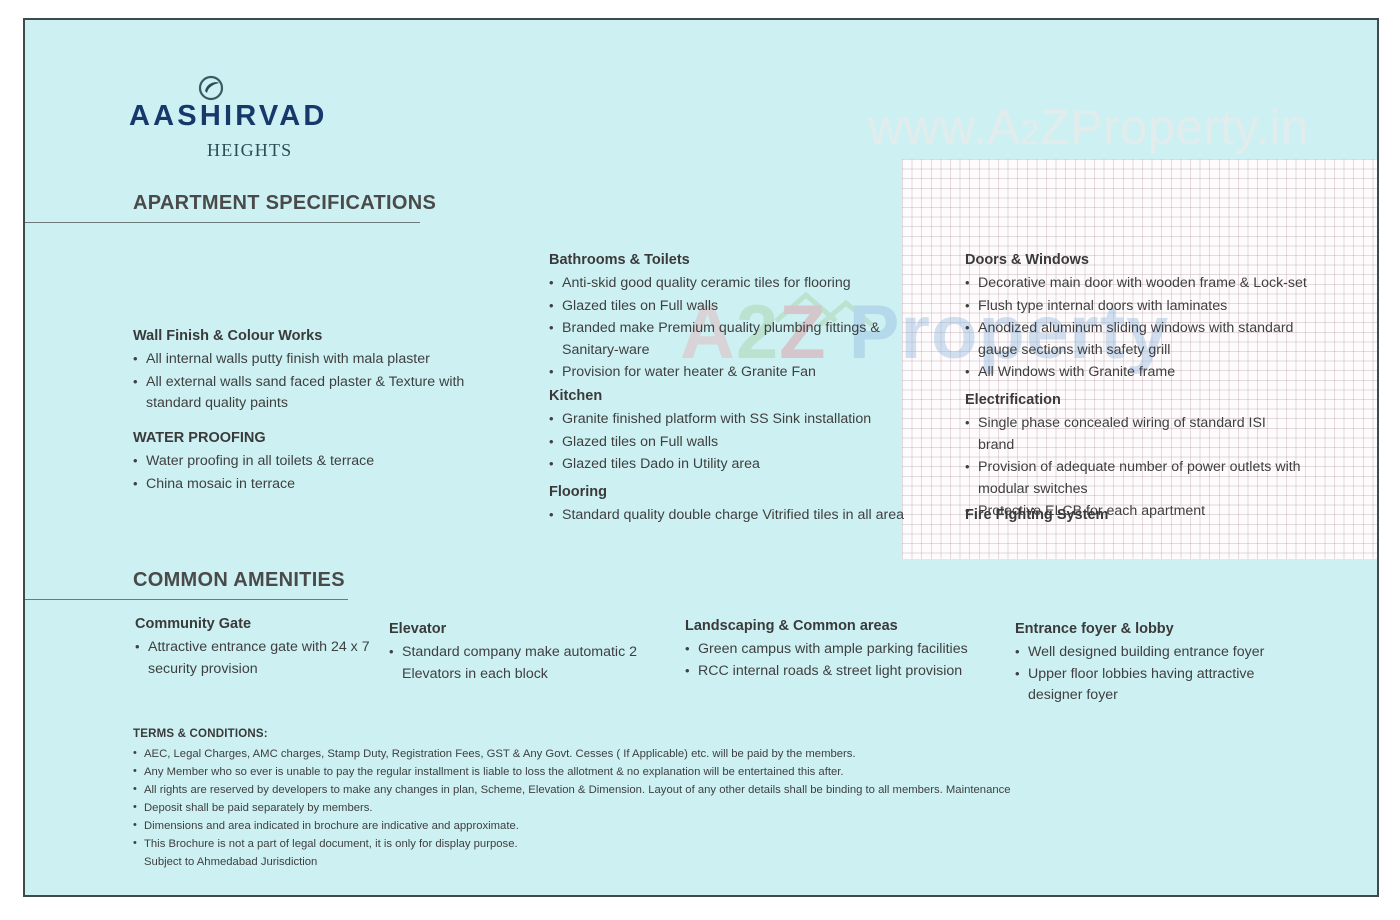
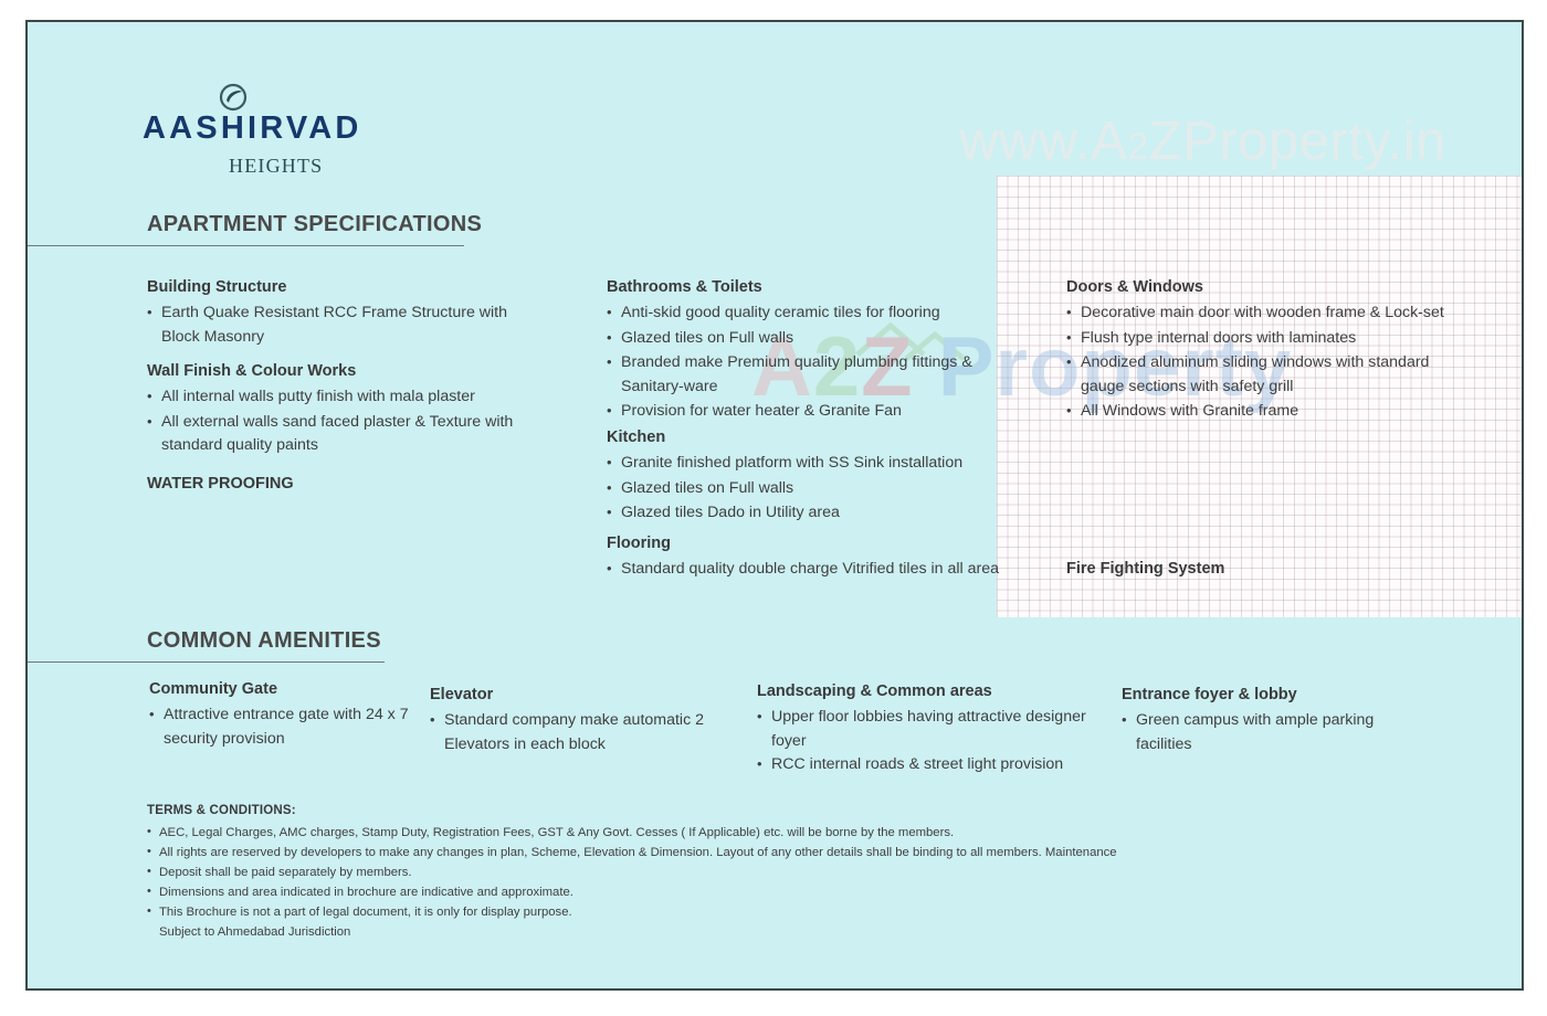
  A2Z Property
  AASHIRVAD
  heights
  APARTMENT SPECIFICATIONS
+ Building Structure
+ Earth Quake Resistant RCC Frame Structure with Block Masonry
  Wall Finish & Colour Works
  All internal walls putty finish with mala plaster
  All external walls sand faced plaster & Texture with standard quality paints
  WATER PROOFING
- Water proofing in all toilets & terrace
- China mosaic in terrace
  Bathrooms & Toilets
  Anti-skid good quality ceramic tiles for flooring
  Glazed tiles on Full walls
  Branded make Premium quality plumbing fittings & Sanitary-ware
  Provision for water heater & Granite Fan
  Kitchen
  Granite finished platform with SS Sink installation
  Glazed tiles on Full walls
  Glazed tiles Dado in Utility area
  Flooring
  Standard quality double charge Vitrified tiles in all area
  Doors & Windows
  Decorative main door with wooden frame & Lock-set
  Flush type internal doors with laminates
  Anodized aluminum sliding windows with standard gauge sections with safety grill
  All Windows with Granite frame
- Electrification
- Single phase concealed wiring of standard ISI brand
- Provision of adequate number of power outlets with modular switches
- Protective ELCB for each apartment
  Fire Fighting System
  COMMON AMENITIES
  Community Gate
  Attractive entrance gate with 24 x 7 security provision
  Elevator
  Standard company make automatic 2 Elevators in each block
  Landscaping & Common areas
- Green campus with ample parking facilities
+ Upper floor lobbies having attractive designer foyer
  RCC internal roads & street light provision
  Entrance foyer & lobby
- Well designed building entrance foyer
- Upper floor lobbies having attractive designer foyer
+ Green campus with ample parking facilities
  TERMS & CONDITIONS:
- AEC, Legal Charges, AMC charges, Stamp Duty, Registration Fees, GST & Any Govt. Cesses ( If Applicable) etc. will be paid by the members.
+ AEC, Legal Charges, AMC charges, Stamp Duty, Registration Fees, GST & Any Govt. Cesses ( If Applicable) etc. will be borne by the members.
- Any Member who so ever is unable to pay the regular installment is liable to loss the allotment & no explanation will be entertained this after.
  All rights are reserved by developers to make any changes in plan, Scheme, Elevation & Dimension. Layout of any other details shall be binding to all members. Maintenance
  Deposit shall be paid separately by members.
  Dimensions and area indicated in brochure are indicative and approximate.
  This Brochure is not a part of legal document, it is only for display purpose.
  Subject to Ahmedabad Jurisdiction
